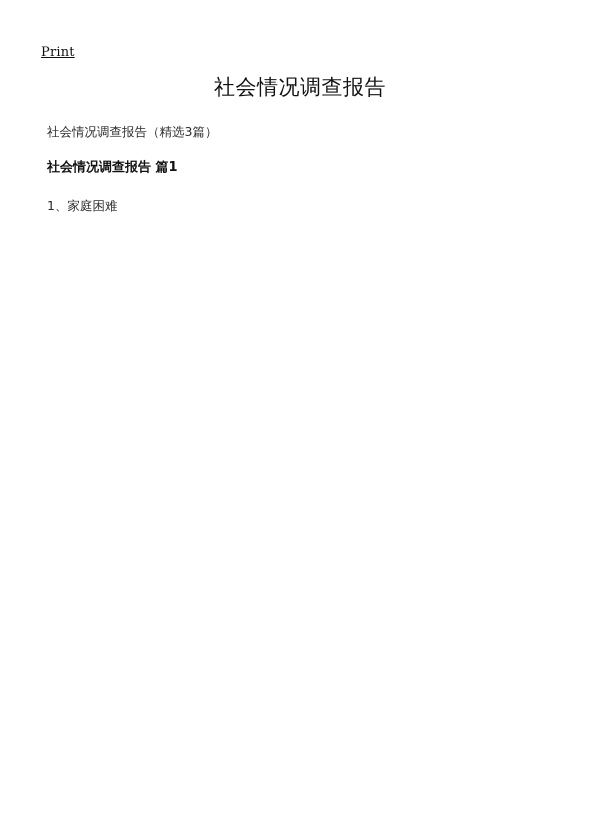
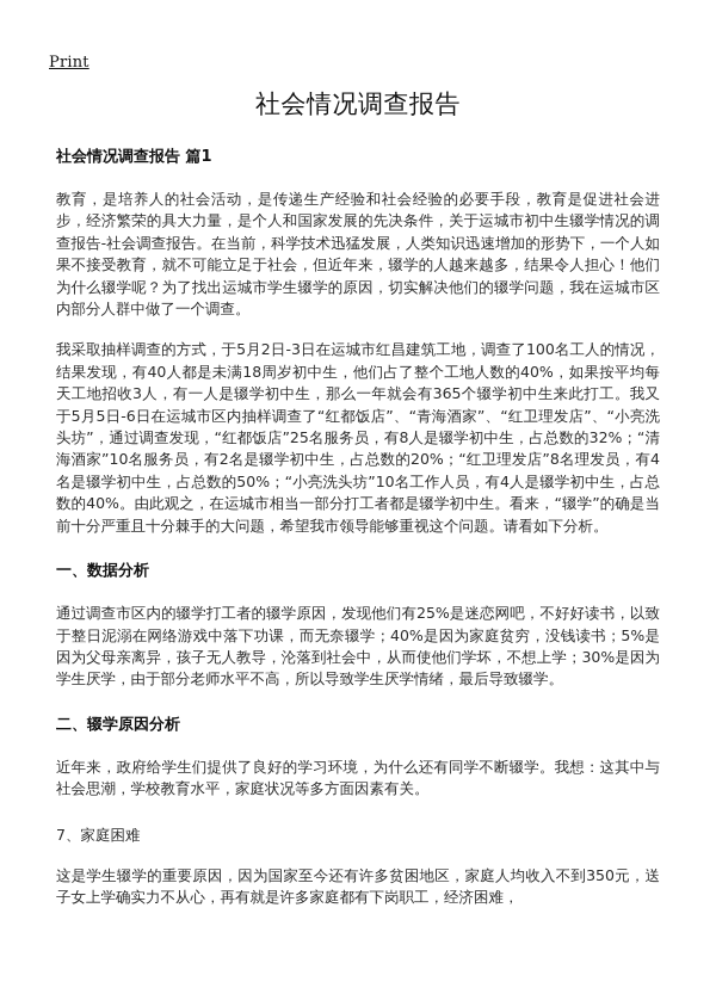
  Print
  社会情况调查报告
- 社会情况调查报告（精选3篇）
  社会情况调查报告 篇1
+ 教育，是培养人的社会活动，是传递生产经验和社会经验的必要手段，教育是促进社会进步，经济繁荣的具大力量，是个人和国家发展的先决条件，关于运城市初中生辍学情况的调查报告-社会调查报告。在当前，科学技术迅猛发展，人类知识迅速增加的形势下，一个人如果不接受教育，就不可能立足于社会，但近年来，辍学的人越来越多，结果令人担心！他们为什么辍学呢？为了找出运城市学生辍学的原因，切实解决他们的辍学问题，我在运城市区内部分人群中做了一个调查。
+ 我采取抽样调查的方式，于5月2日-3日在运城市红昌建筑工地，调查了100名工人的情况，结果发现，有40人都是未满18周岁初中生，他们占了整个工地人数的40%，如果按平均每天工地招收3人，有一人是辍学初中生，那么一年就会有365个辍学初中生来此打工。我又于5月5日-6日在运城市区内抽样调查了“红都饭店”、“青海酒家”、“红卫理发店”、“小亮洗头坊”，通过调查发现，“红都饭店”25名服务员，有8人是辍学初中生，占总数的32%；“清海酒家”10名服务员，有2名是辍学初中生，占总数的20%；“红卫理发店”8名理发员，有4名是辍学初中生，占总数的50%；“小亮洗头坊”10名工作人员，有4人是辍学初中生，占总数的40%。由此观之，在运城市相当一部分打工者都是辍学初中生。看来，“辍学”的确是当前十分严重且十分棘手的大问题，希望我市领导能够重视这个问题。请看如下分析。
+ 一、数据分析
+ 通过调查市区内的辍学打工者的辍学原因，发现他们有25%是迷恋网吧，不好好读书，以致于整日泥溺在网络游戏中落下功课，而无奈辍学；40%是因为家庭贫穷，没钱读书；5%是因为父母亲离异，孩子无人教导，沦落到社会中，从而使他们学坏，不想上学；30%是因为学生厌学，由于部分老师水平不高，所以导致学生厌学情绪，最后导致辍学。
+ 二、辍学原因分析
+ 近年来，政府给学生们提供了良好的学习环境，为什么还有同学不断辍学。我想：这其中与社会思潮，学校教育水平，家庭状况等多方面因素有关。
- 1、家庭困难
+ 7、家庭困难
+ 这是学生辍学的重要原因，因为国家至今还有许多贫困地区，家庭人均收入不到350元，送子女上学确实力不从心，再有就是许多家庭都有下岗职工，经济困难，
